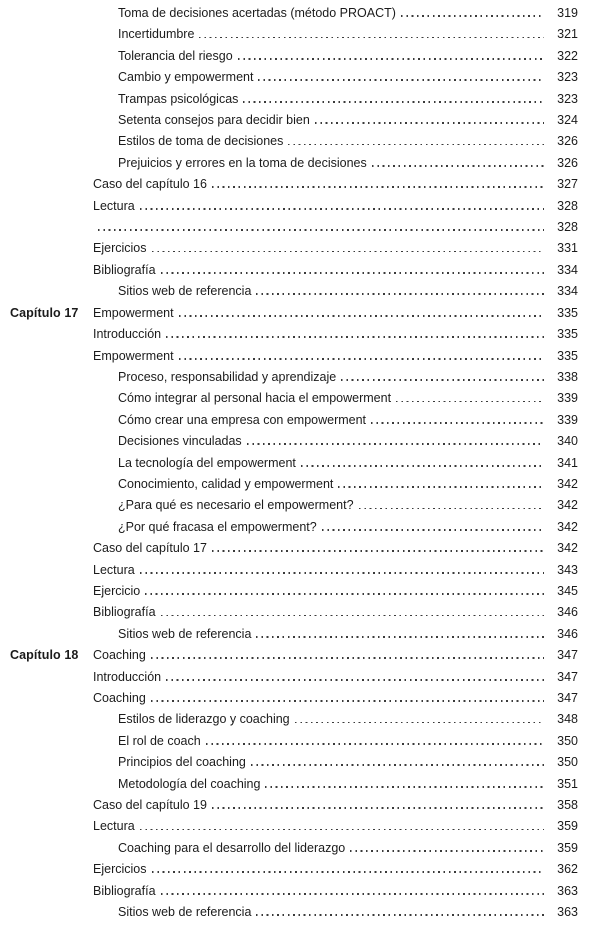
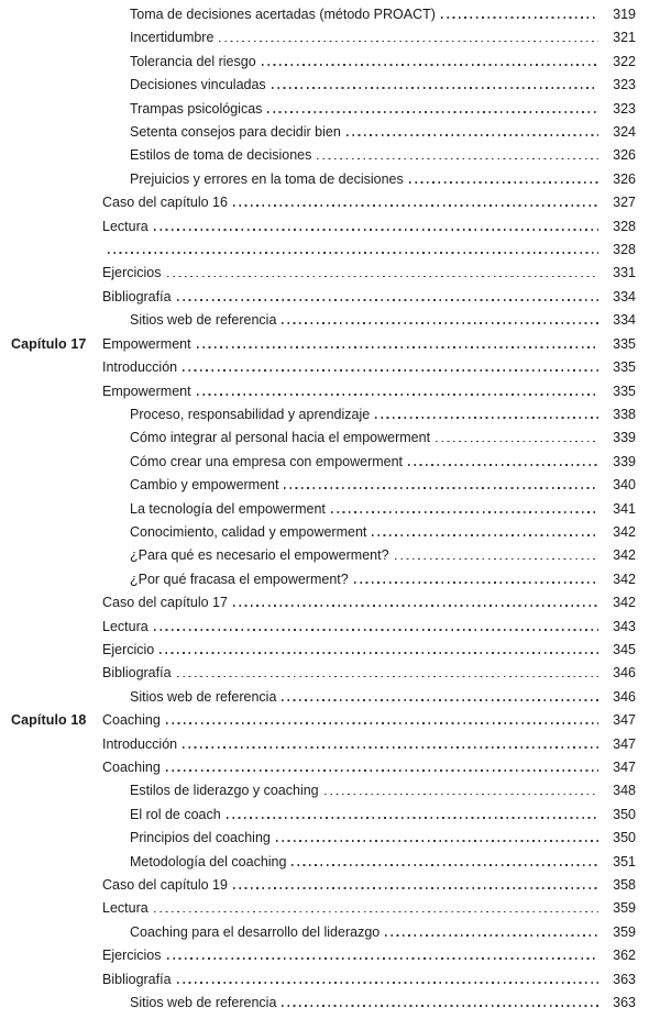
  Toma de decisiones acertadas (método PROACT)
  319
  Incertidumbre
  321
  Tolerancia del riesgo
  322
- Cambio y empowerment
+ Decisiones vinculadas
  323
  Trampas psicológicas
  323
  Setenta consejos para decidir bien
  324
  Estilos de toma de decisiones
  326
  Prejuicios y errores en la toma de decisiones
  326
  Caso del capítulo 16
  327
  Lectura
  328
  328
  Ejercicios
  331
  Bibliografía
  334
  Sitios web de referencia
  334
  Capítulo 17
  Empowerment
  335
  Introducción
  335
  Empowerment
  335
  Proceso, responsabilidad y aprendizaje
  338
  Cómo integrar al personal hacia el empowerment
  339
  Cómo crear una empresa con empowerment
  339
- Decisiones vinculadas
+ Cambio y empowerment
  340
  La tecnología del empowerment
  341
  Conocimiento, calidad y empowerment
  342
  ¿Para qué es necesario el empowerment?
  342
  ¿Por qué fracasa el empowerment?
  342
  Caso del capítulo 17
  342
  Lectura
  343
  Ejercicio
  345
  Bibliografía
  346
  Sitios web de referencia
  346
  Capítulo 18
  Coaching
  347
  Introducción
  347
  Coaching
  347
  Estilos de liderazgo y coaching
  348
  El rol de coach
  350
  Principios del coaching
  350
  Metodología del coaching
  351
  Caso del capítulo 19
  358
  Lectura
  359
  Coaching para el desarrollo del liderazgo
  359
  Ejercicios
  362
  Bibliografía
  363
  Sitios web de referencia
  363
